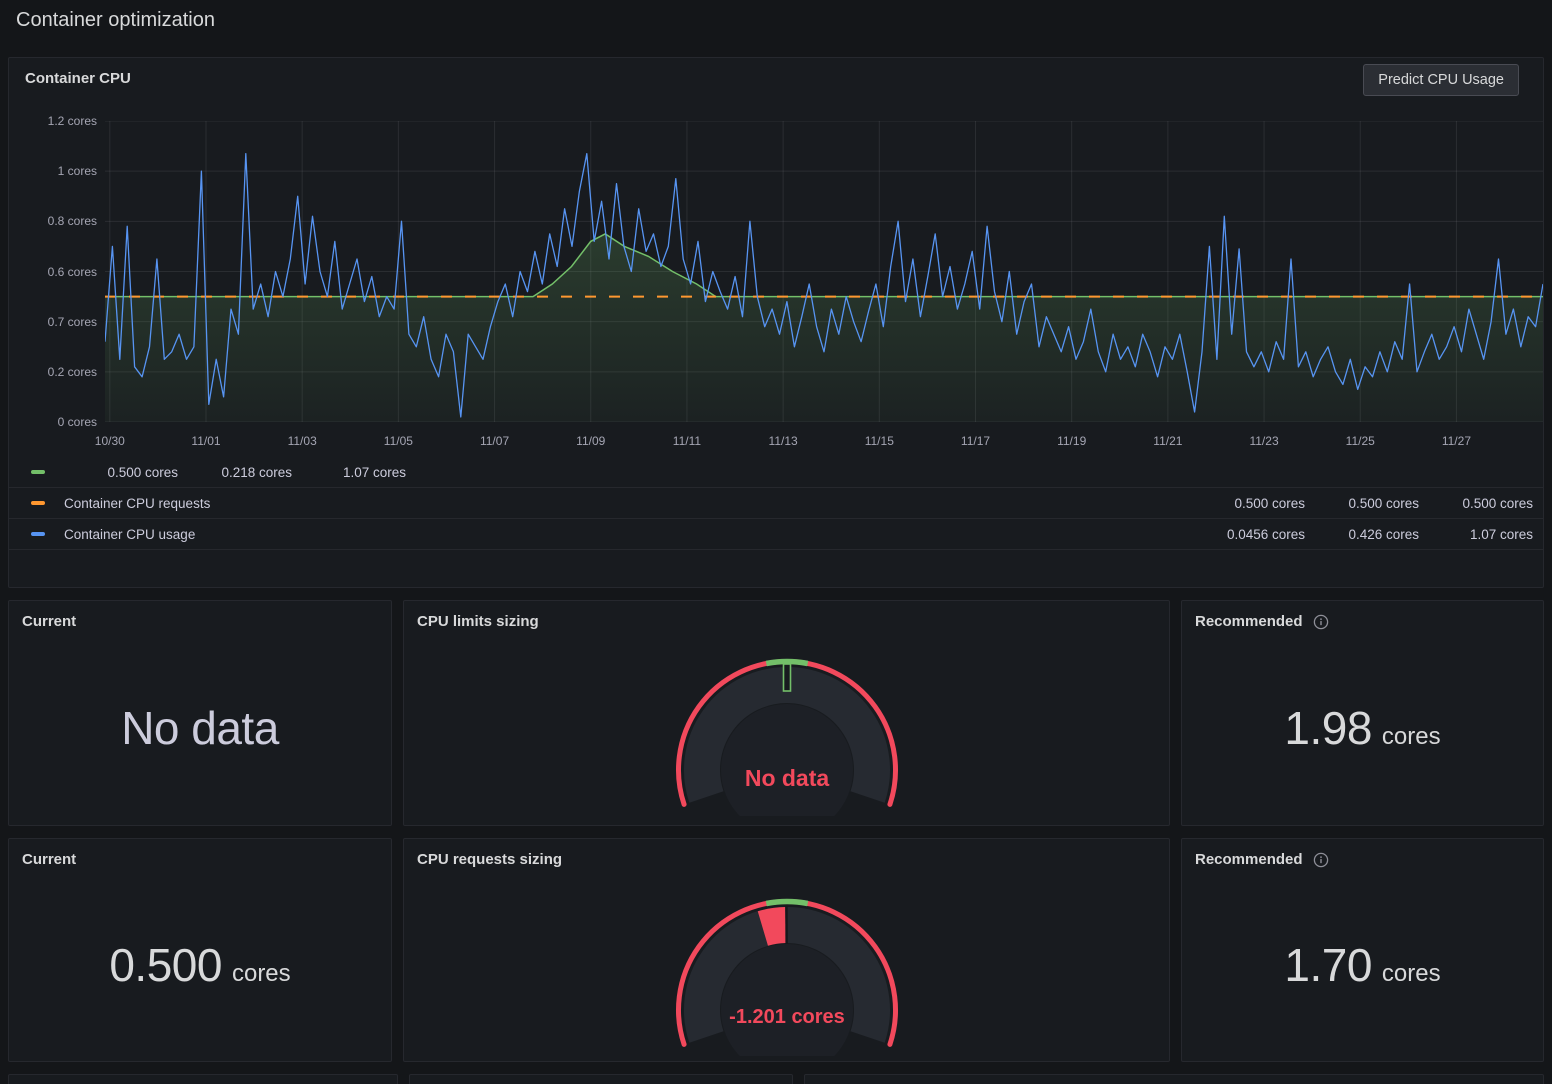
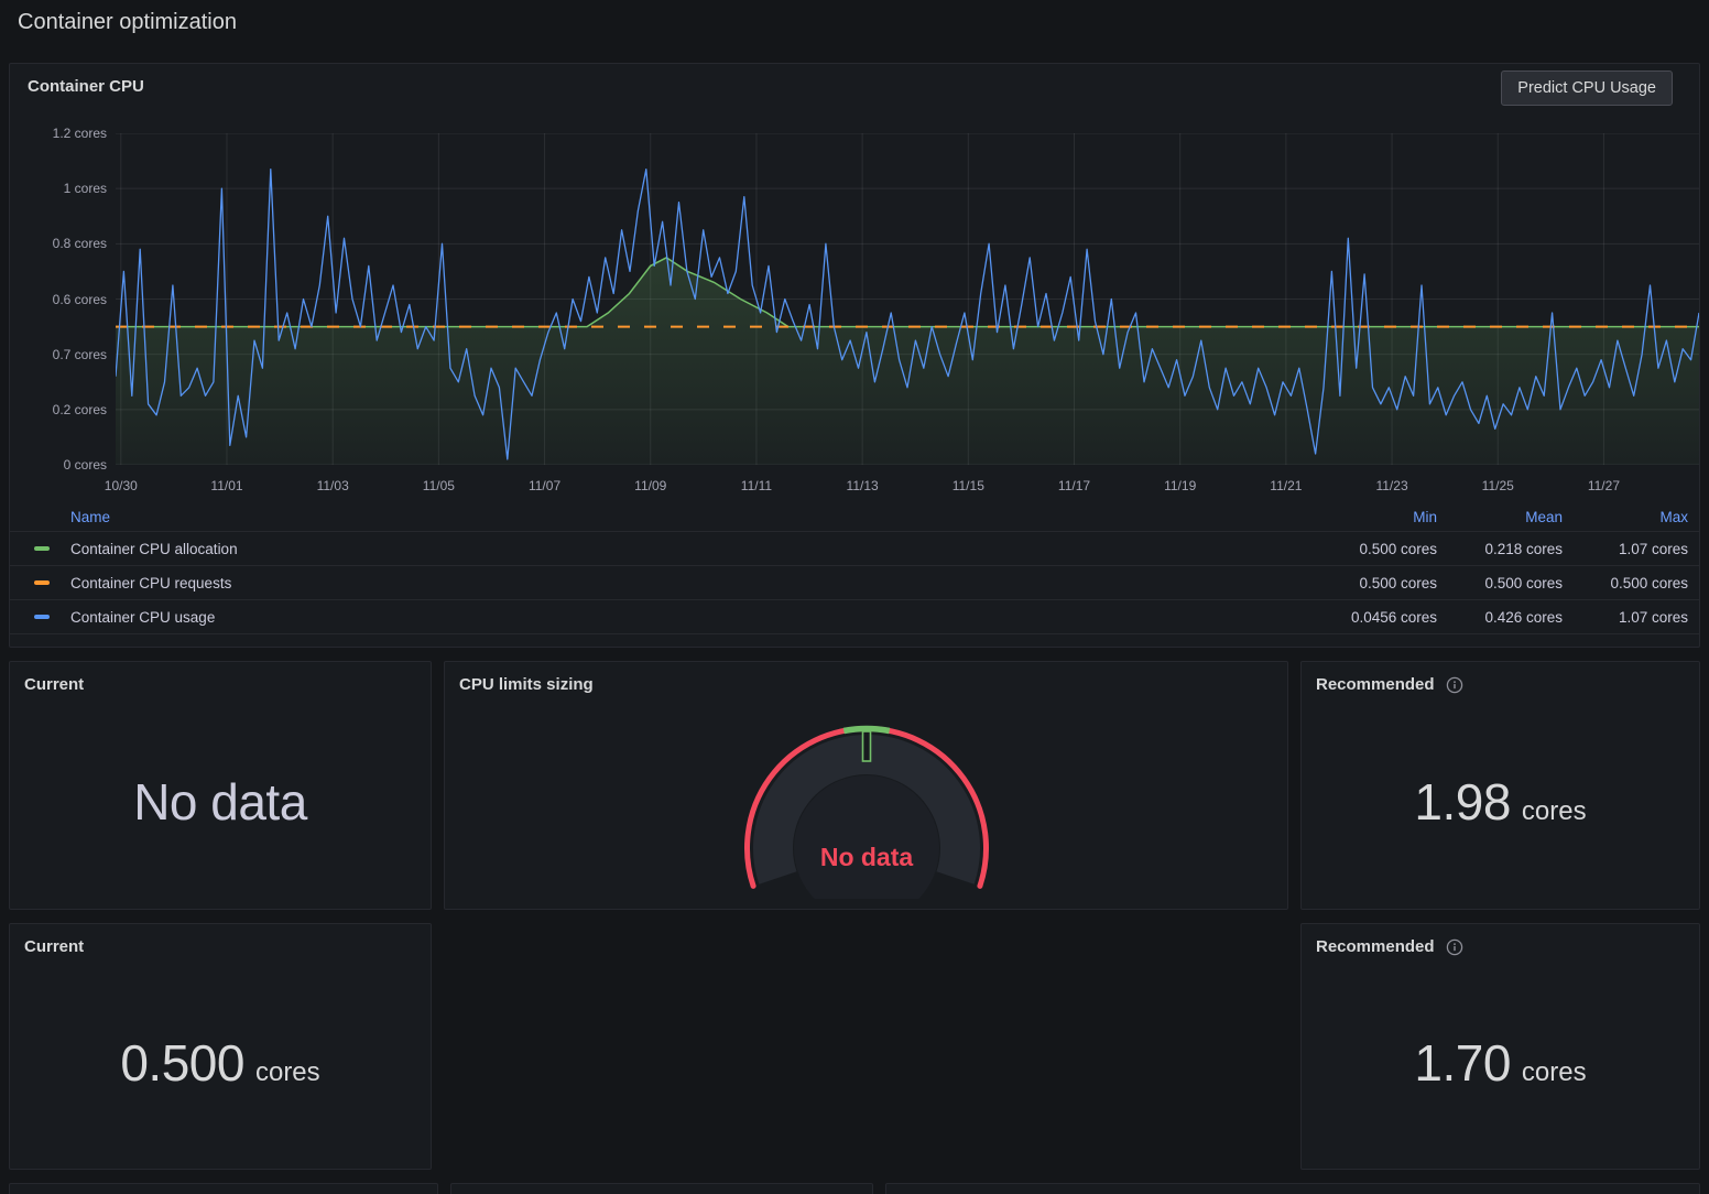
  Container optimization
  Container CPU
  Predict CPU Usage
  1.2 cores
  1 cores
  0.8 cores
  0.6 cores
  0.7 cores
  0.2 cores
  0 cores
  10/30
  11/01
  11/03
  11/05
  11/07
  11/09
  11/11
  11/13
  11/15
  11/17
  11/19
  11/21
  11/23
  11/25
  11/27
+ Name
+ Min
+ Mean
+ Max
+ Container CPU allocation
  0.500 cores
  0.218 cores
  1.07 cores
  Container CPU requests
  0.500 cores
  0.500 cores
  0.500 cores
  Container CPU usage
  0.0456 cores
  0.426 cores
  1.07 cores
  Current
  No data
  CPU limits sizing
  No data
  Recommended
  1.98
  cores
  Current
  0.500
  cores
- CPU requests sizing
- -1.201 cores
  Recommended
  1.70
  cores
